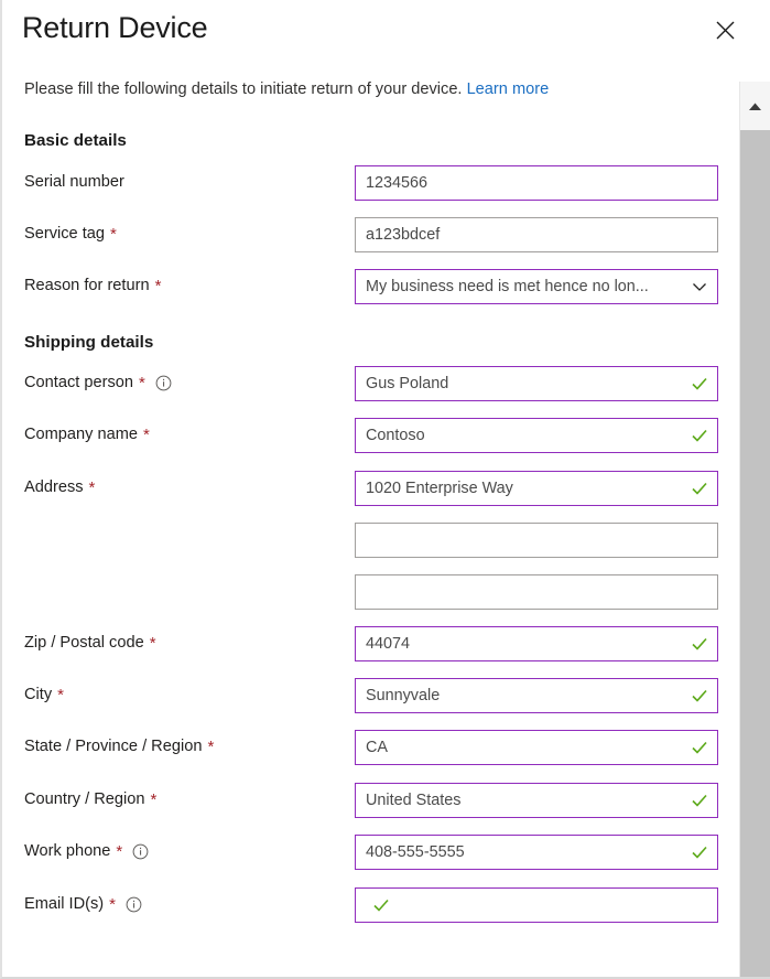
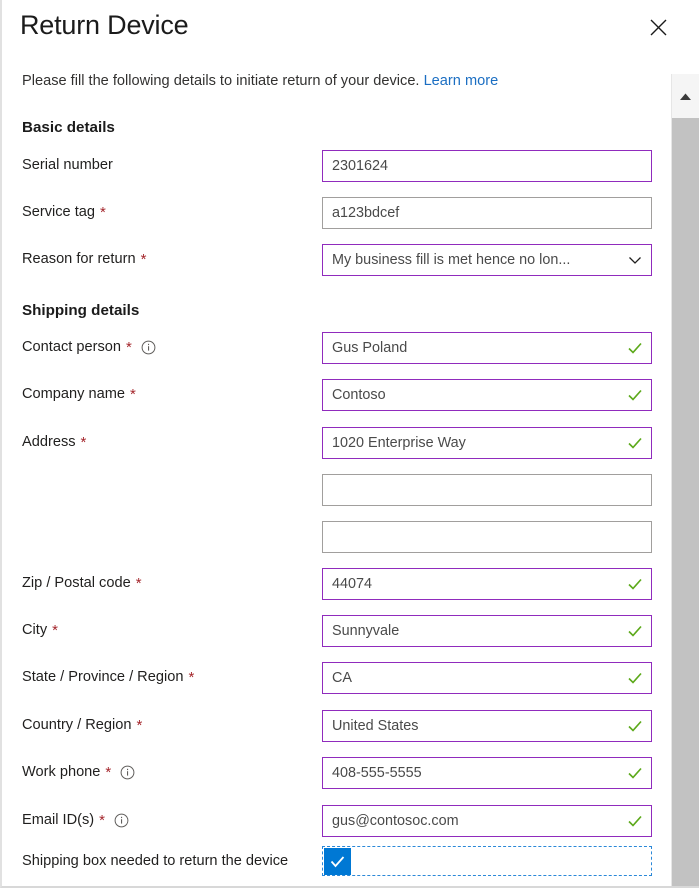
  Return Device
  Please fill the following details to initiate return of your device. Learn more
  Basic details
  Serial number
- 1234566
+ 2301624
  Service tag
  *
  a123bdcef
  Reason for return
  *
- My business need is met hence no lon...
+ My business fill is met hence no lon...
  Shipping details
  Contact person
  *
  Gus Poland
  Company name
  *
  Contoso
  Address
  *
  1020 Enterprise Way
  Zip / Postal code
  *
  44074
  City
  *
  Sunnyvale
  State / Province / Region
  *
  CA
  Country / Region
  *
  United States
  Work phone
  *
  408-555-5555
  Email ID(s)
  *
+ gus@contosoc.com
+ Shipping box needed to return the device
